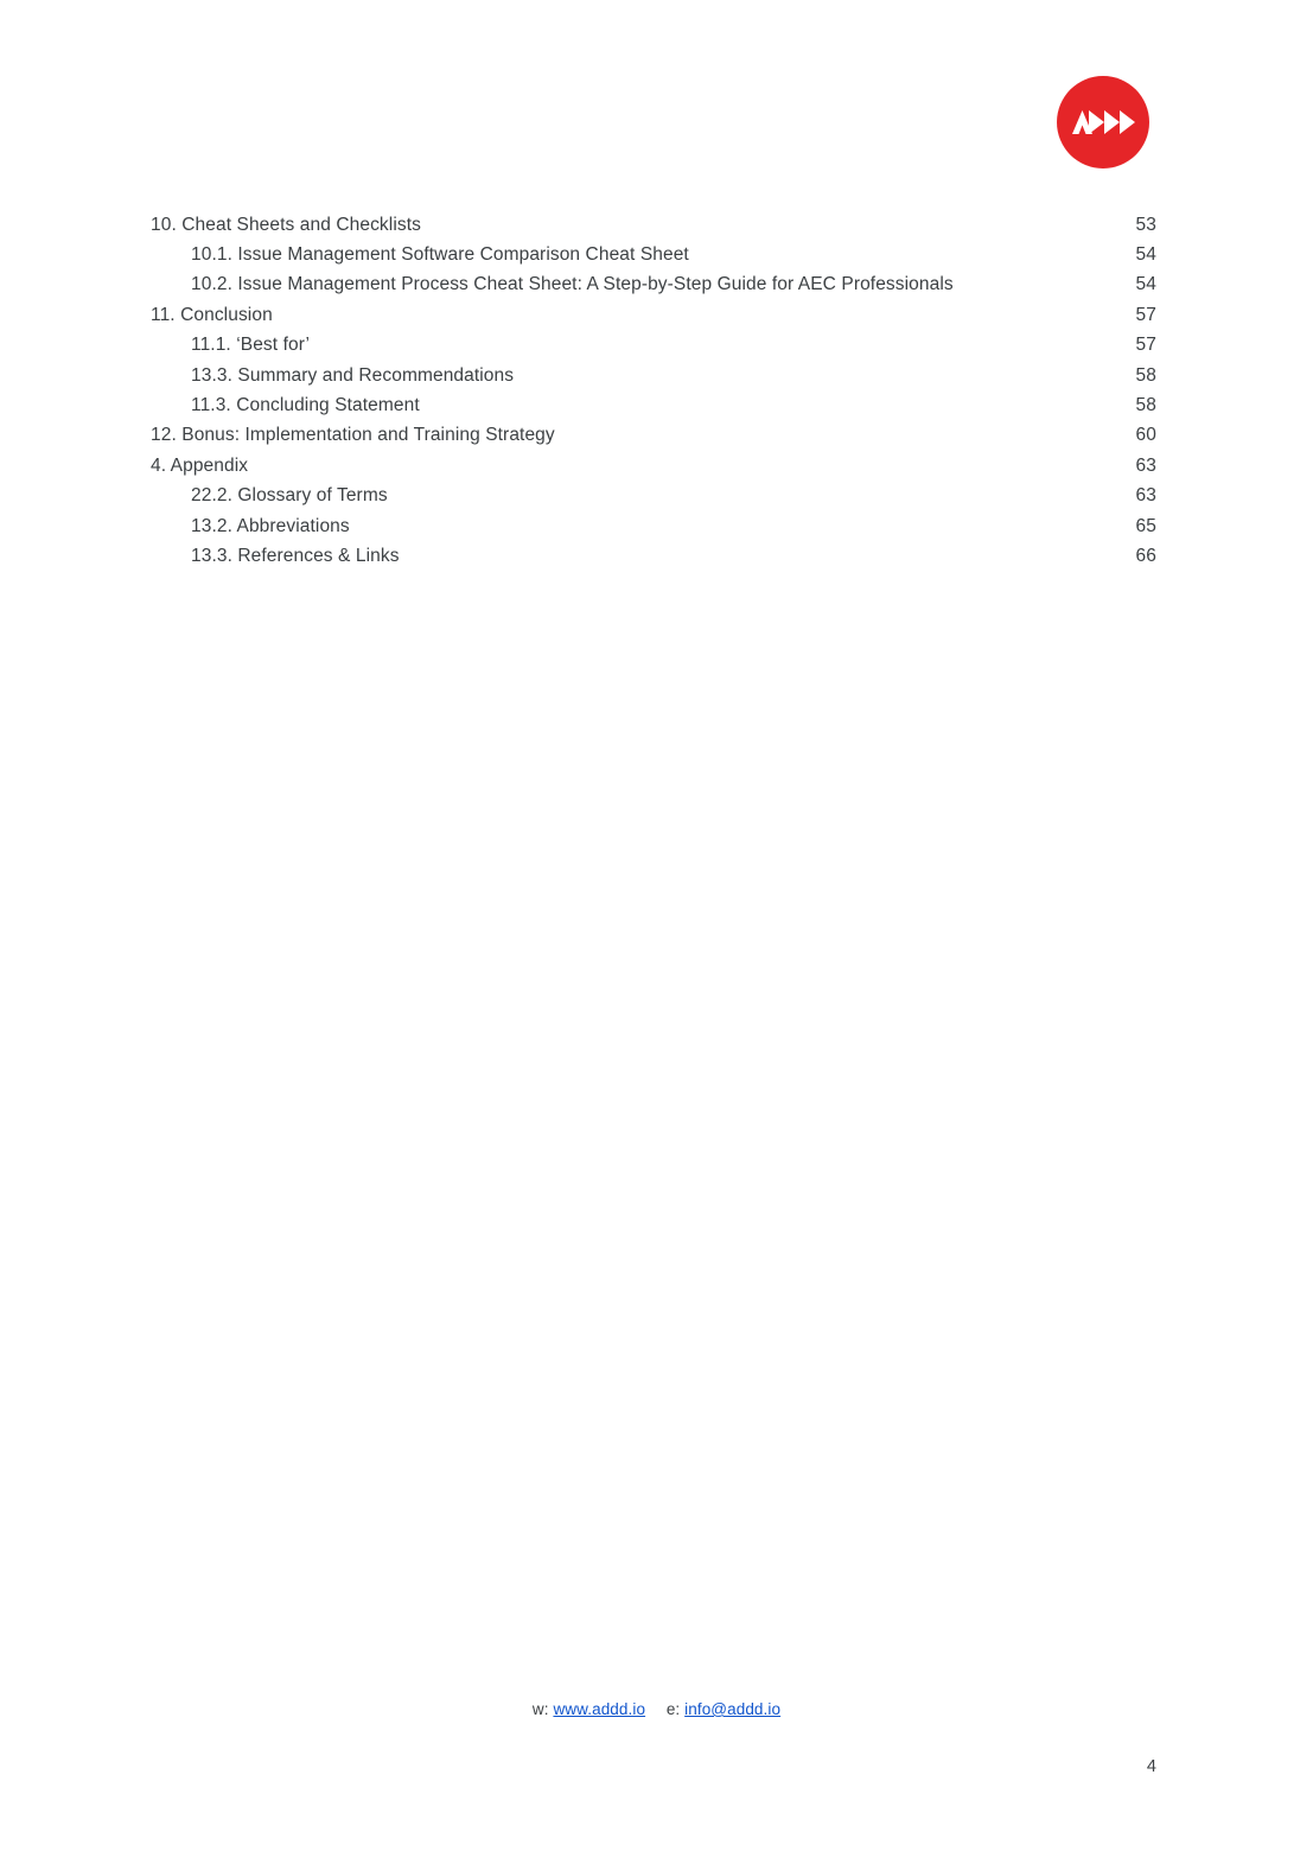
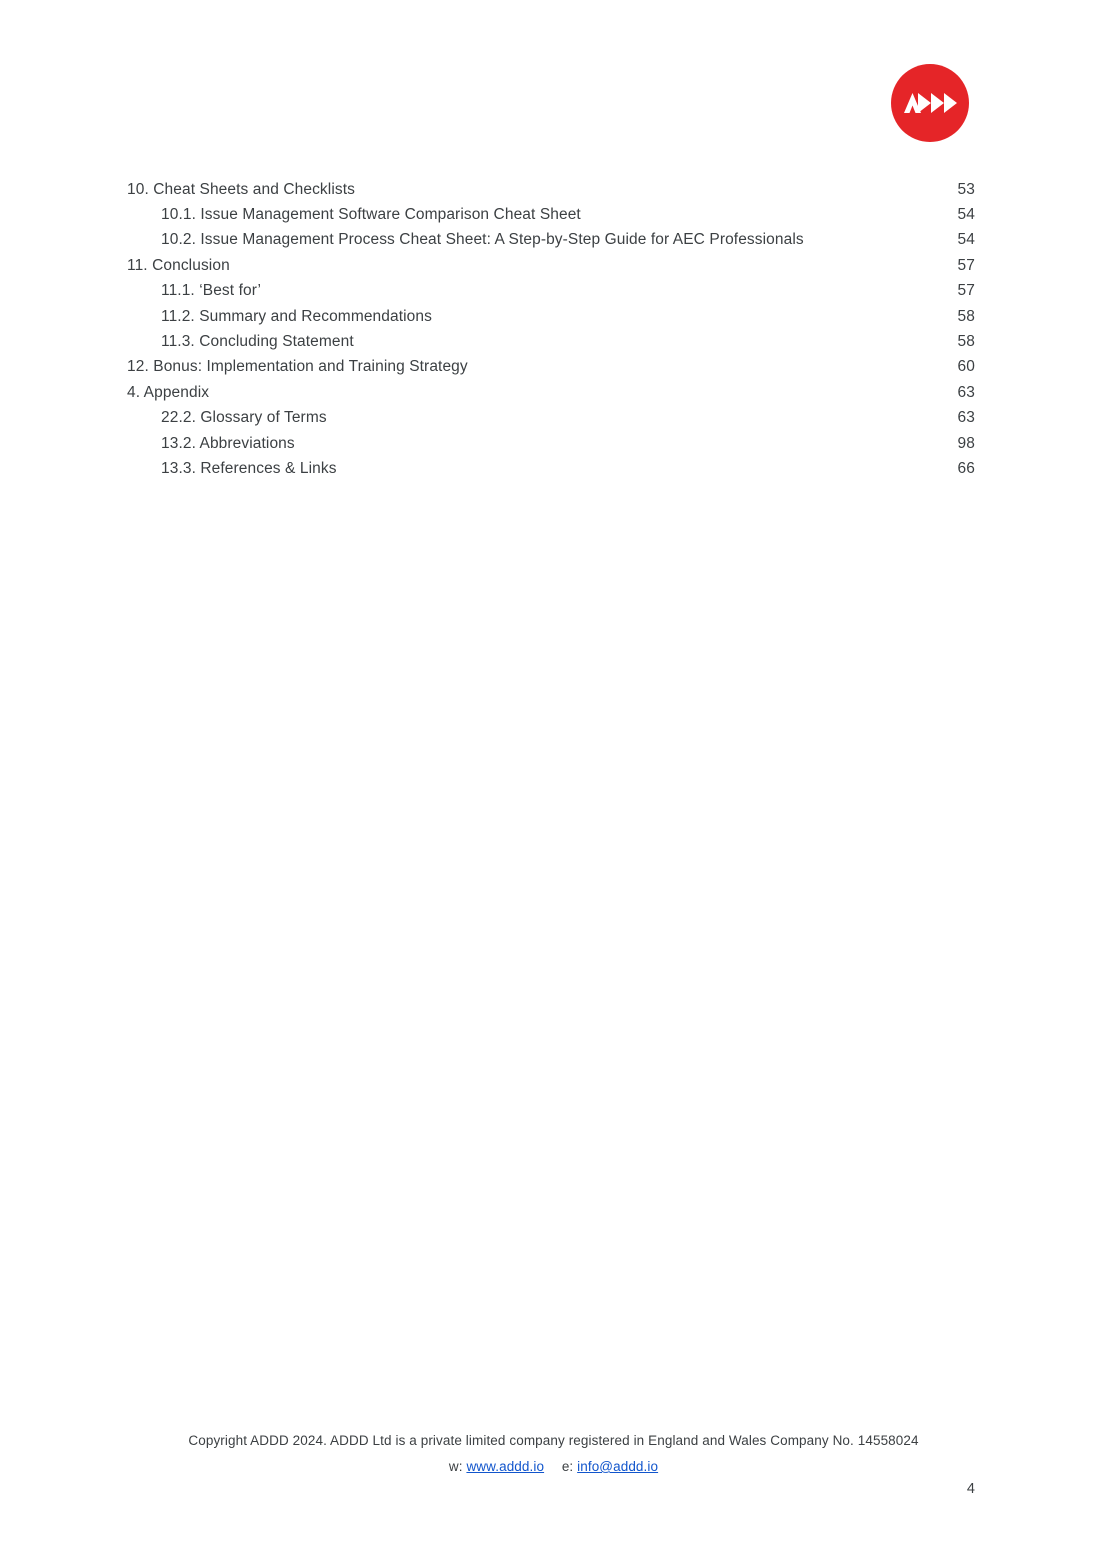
  10. Cheat Sheets and Checklists
  53
  10.1. Issue Management Software Comparison Cheat Sheet
  54
  10.2. Issue Management Process Cheat Sheet: A Step-by-Step Guide for AEC Professionals
  54
  11. Conclusion
  57
  11.1. ‘Best for’
  57
- 13.3. Summary and Recommendations
+ 11.2. Summary and Recommendations
  58
  11.3. Concluding Statement
  58
  12. Bonus: Implementation and Training Strategy
  60
  4. Appendix
  63
  22.2. Glossary of Terms
  63
  13.2. Abbreviations
- 65
+ 98
  13.3. References & Links
  66
+ Copyright ADDD 2024. ADDD Ltd is a private limited company registered in England and Wales Company No. 14558024
  w: www.addd.io e: info@addd.io
  4
